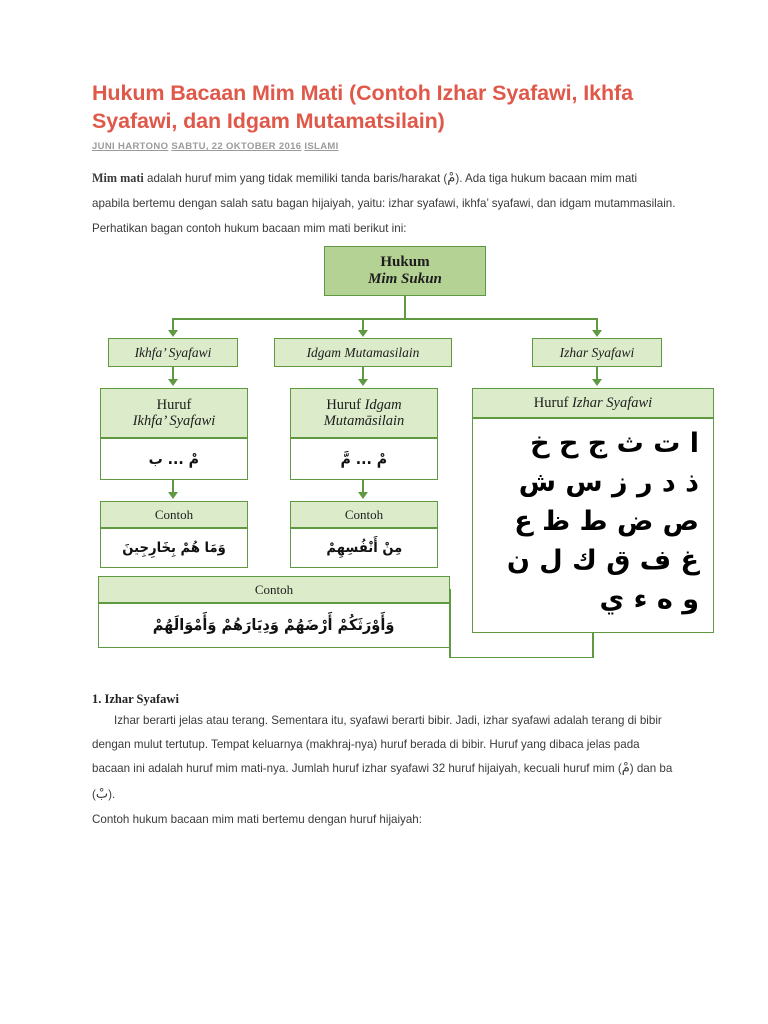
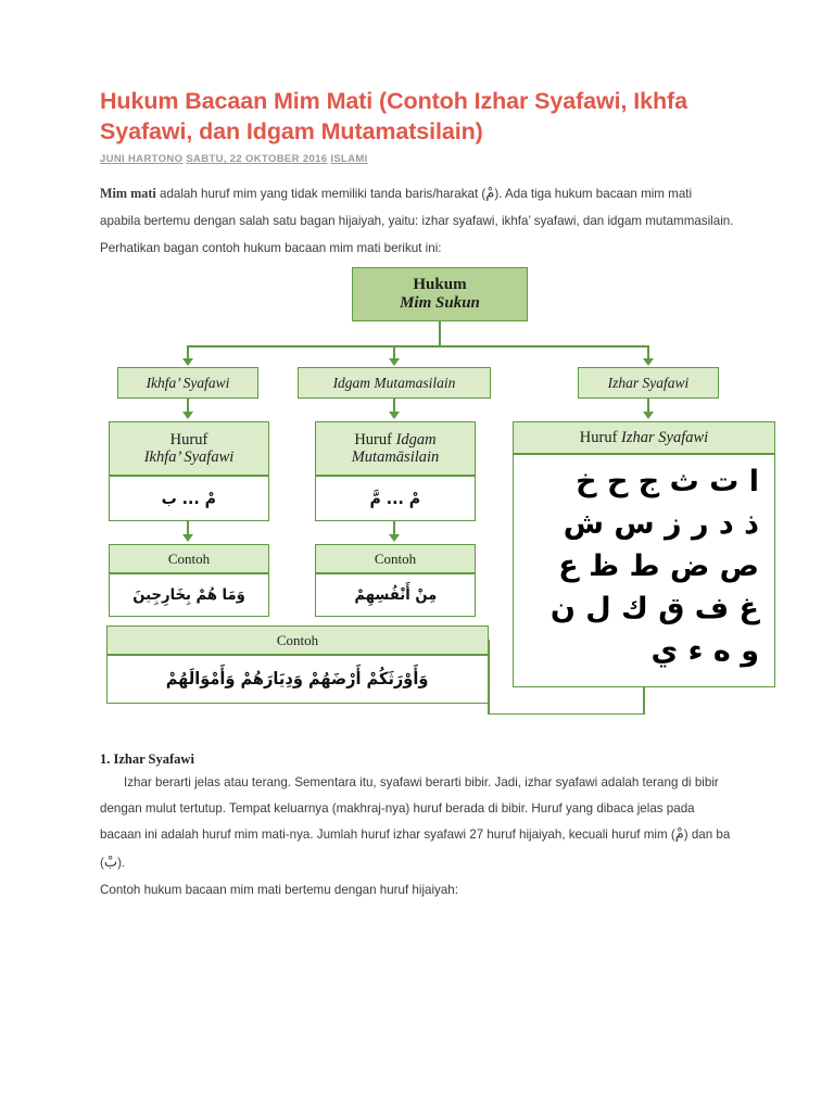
  Hukum Bacaan Mim Mati (Contoh Izhar Syafawi, Ikhfa Syafawi, dan Idgam Mutamatsilain)
  JUNI HARTONO SABTU, 22 OKTOBER 2016 ISLAMI
  Mim mati adalah huruf mim yang tidak memiliki tanda baris/harakat (مْ). Ada tiga hukum bacaan mim mati apabila bertemu dengan salah satu bagan hijaiyah, yaitu: izhar syafawi, ikhfa’ syafawi, dan idgam mutammasilain.
  Perhatikan bagan contoh hukum bacaan mim mati berikut ini:
  Hukum
  Mim Sukun
  Ikhfa’ Syafawi
  Idgam Mutamasilain
  Izhar Syafawi
  Huruf
  Ikhfa’ Syafawi
  مْ ... ب
  Contoh
  وَمَا هُمْ بِخَارِجِينَ
  Huruf Idgam
  Mutamāsilain
  مْ ... مَّ
  Contoh
  مِنْ أَنْفُسِهِمْ
  Huruf Izhar Syafawi
  ا ت ث ج ح خ
  ذ د ر ز س ش
  ص ض ط ظ ع
  غ ف ق ك ل ن
  و ه ء ي
  Contoh
  وَأَوْرَثَكُمْ أَرْضَهُمْ وَدِيَارَهُمْ وَأَمْوَالَهُمْ
  1. Izhar Syafawi
- Izhar berarti jelas atau terang. Sementara itu, syafawi berarti bibir. Jadi, izhar syafawi adalah terang di bibir dengan mulut tertutup. Tempat keluarnya (makhraj-nya) huruf berada di bibir. Huruf yang dibaca jelas pada bacaan ini adalah huruf mim mati-nya. Jumlah huruf izhar syafawi 32 huruf hijaiyah, kecuali huruf mim (مْ) dan ba (بْ).
+ Izhar berarti jelas atau terang. Sementara itu, syafawi berarti bibir. Jadi, izhar syafawi adalah terang di bibir dengan mulut tertutup. Tempat keluarnya (makhraj-nya) huruf berada di bibir. Huruf yang dibaca jelas pada bacaan ini adalah huruf mim mati-nya. Jumlah huruf izhar syafawi 27 huruf hijaiyah, kecuali huruf mim (مْ) dan ba (بْ).
  Contoh hukum bacaan mim mati bertemu dengan huruf hijaiyah:
